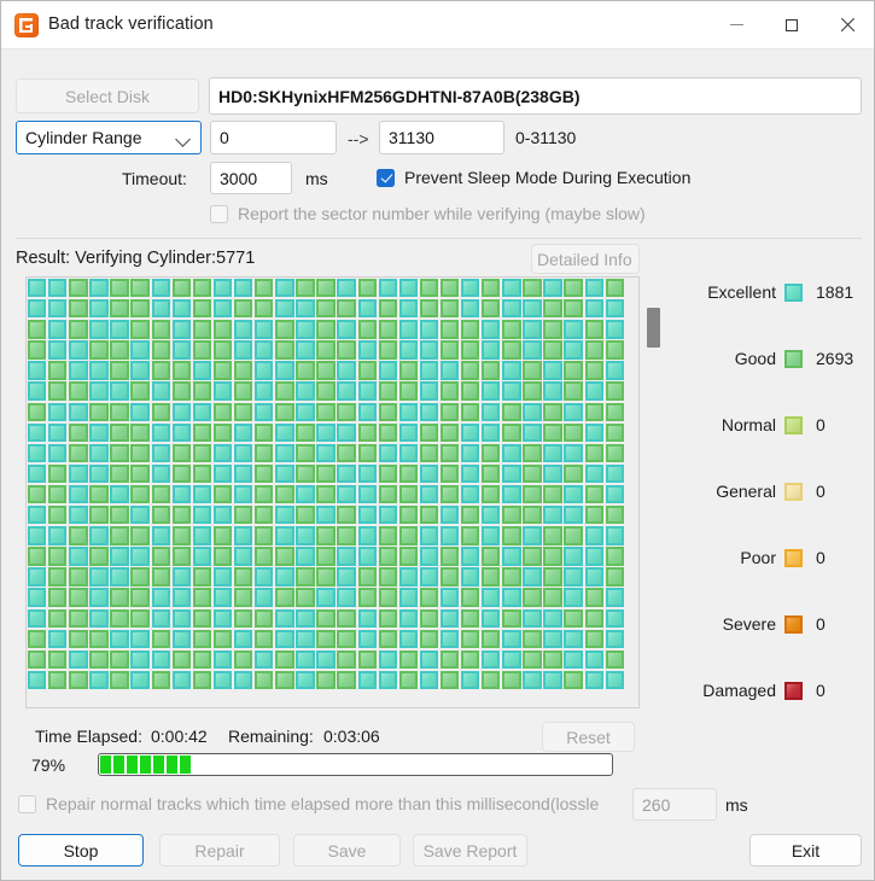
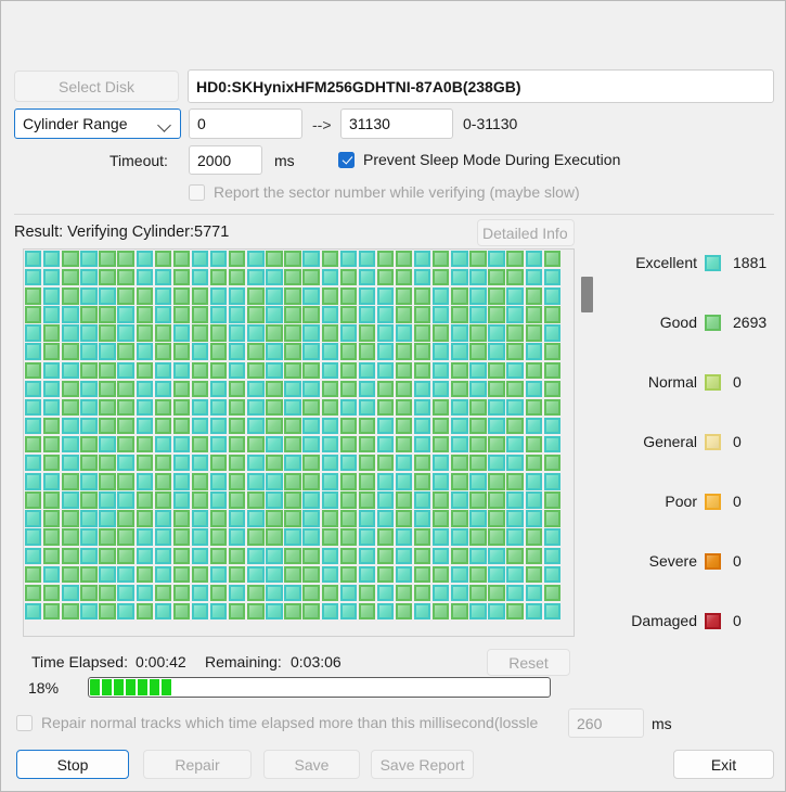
- Bad track verification
  Select Disk
  HD0:SKHynixHFM256GDHTNI-87A0B(238GB)
  Cylinder Range
  0
  -->
  31130
  0-31130
  Timeout:
- 3000
+ 2000
  ms
  Prevent Sleep Mode During Execution
  Report the sector number while verifying (maybe slow)
  Result: Verifying Cylinder:5771
  Detailed Info
  Excellent
  1881
  Good
  2693
  Normal
  0
  General
  0
  Poor
  0
  Severe
  0
  Damaged
  0
  Time Elapsed:
  0:00:42
  Remaining:
  0:03:06
  Reset
- 79%
+ 18%
  Repair normal tracks which time elapsed more than this millisecond(lossle
  260
  ms
  Stop
  Repair
  Save
  Save Report
  Exit
